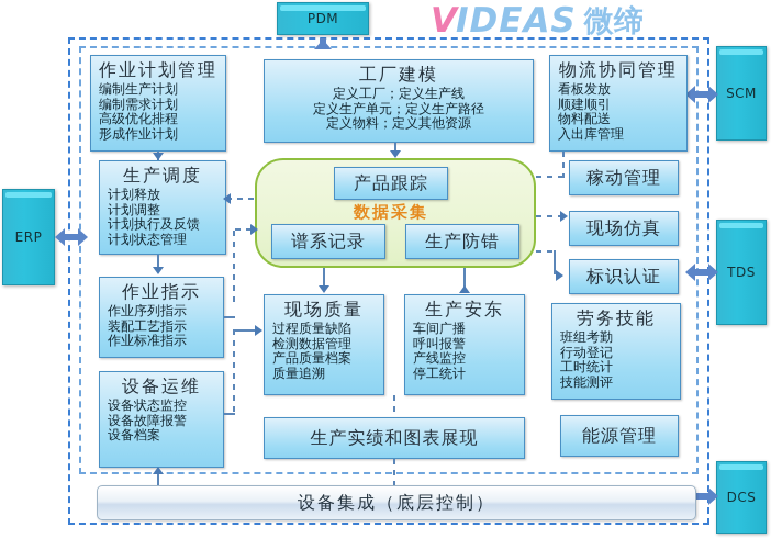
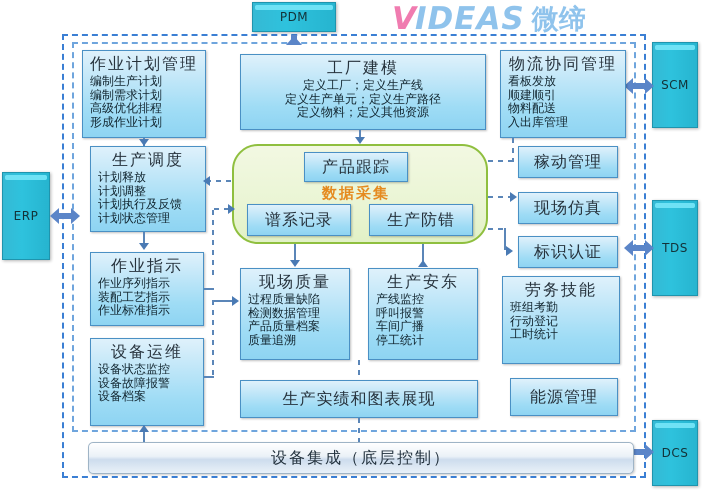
  V
  IDEAS
  微缔
  PDM
  ERP
  SCM
  TDS
  DCS
  作业计划管理
  编制生产计划
  编制需求计划
  高级优化排程
  形成作业计划
  生产调度
  计划释放
  计划调整
  计划执行及反馈
  计划状态管理
  作业指示
  作业序列指示
  装配工艺指示
  作业标准指示
  设备运维
  设备状态监控
  设备故障报警
  设备档案
  工厂建模
  定义工厂；定义生产线
  定义生产单元；定义生产路径
  定义物料；定义其他资源
  产品跟踪
  数据采集
  谱系记录
  生产防错
  现场质量
  过程质量缺陷
  检测数据管理
  产品质量档案
  质量追溯
  生产安东
- 车间广播
+ 产线监控
  呼叫报警
- 产线监控
+ 车间广播
  停工统计
  生产实绩和图表展现
  物流协同管理
  看板发放
  顺建顺引
  物料配送
  入出库管理
  稼动管理
  现场仿真
  标识认证
  劳务技能
  班组考勤
  行动登记
  工时统计
- 技能测评
  能源管理
  设备集成（底层控制）
